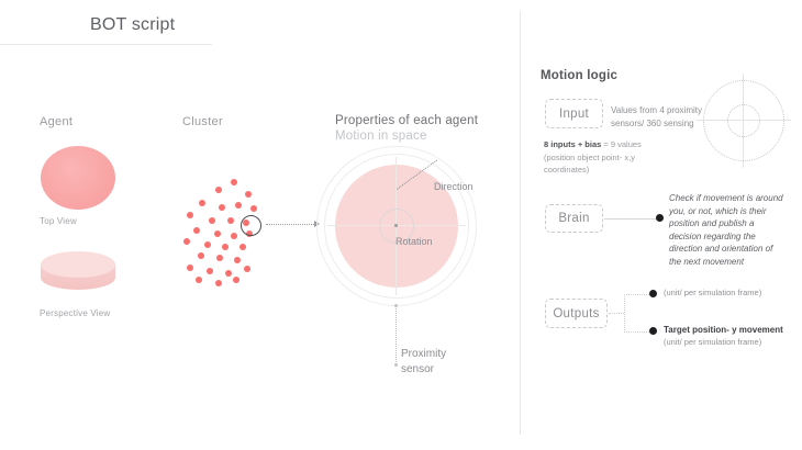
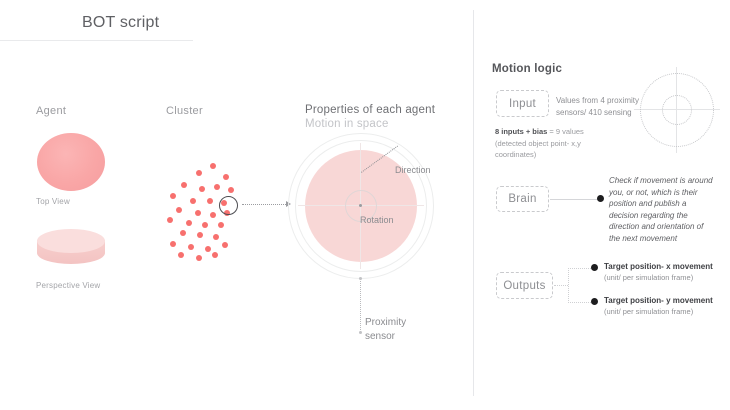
  BOT script
  Agent
  Top View
  Perspective View
  Cluster
  Properties of each agent
  Motion in space
  Direction
  Rotation
  Proximity sensor
  Motion logic
  Input
- Values from 4 proximity sensors/ 360 sensing
+ Values from 4 proximity sensors/ 410 sensing
- 8 inputs + bias = 9 values (position object point- x,y coordinates)
+ 8 inputs + bias = 9 values (detected object point- x,y coordinates)
  Brain
  Check if movement is around you, or not, which is their position and publish a decision regarding the direction and orientation of the next movement
  Outputs
+ Target position- x movement
  (unit/ per simulation frame)
  Target position- y movement
  (unit/ per simulation frame)
